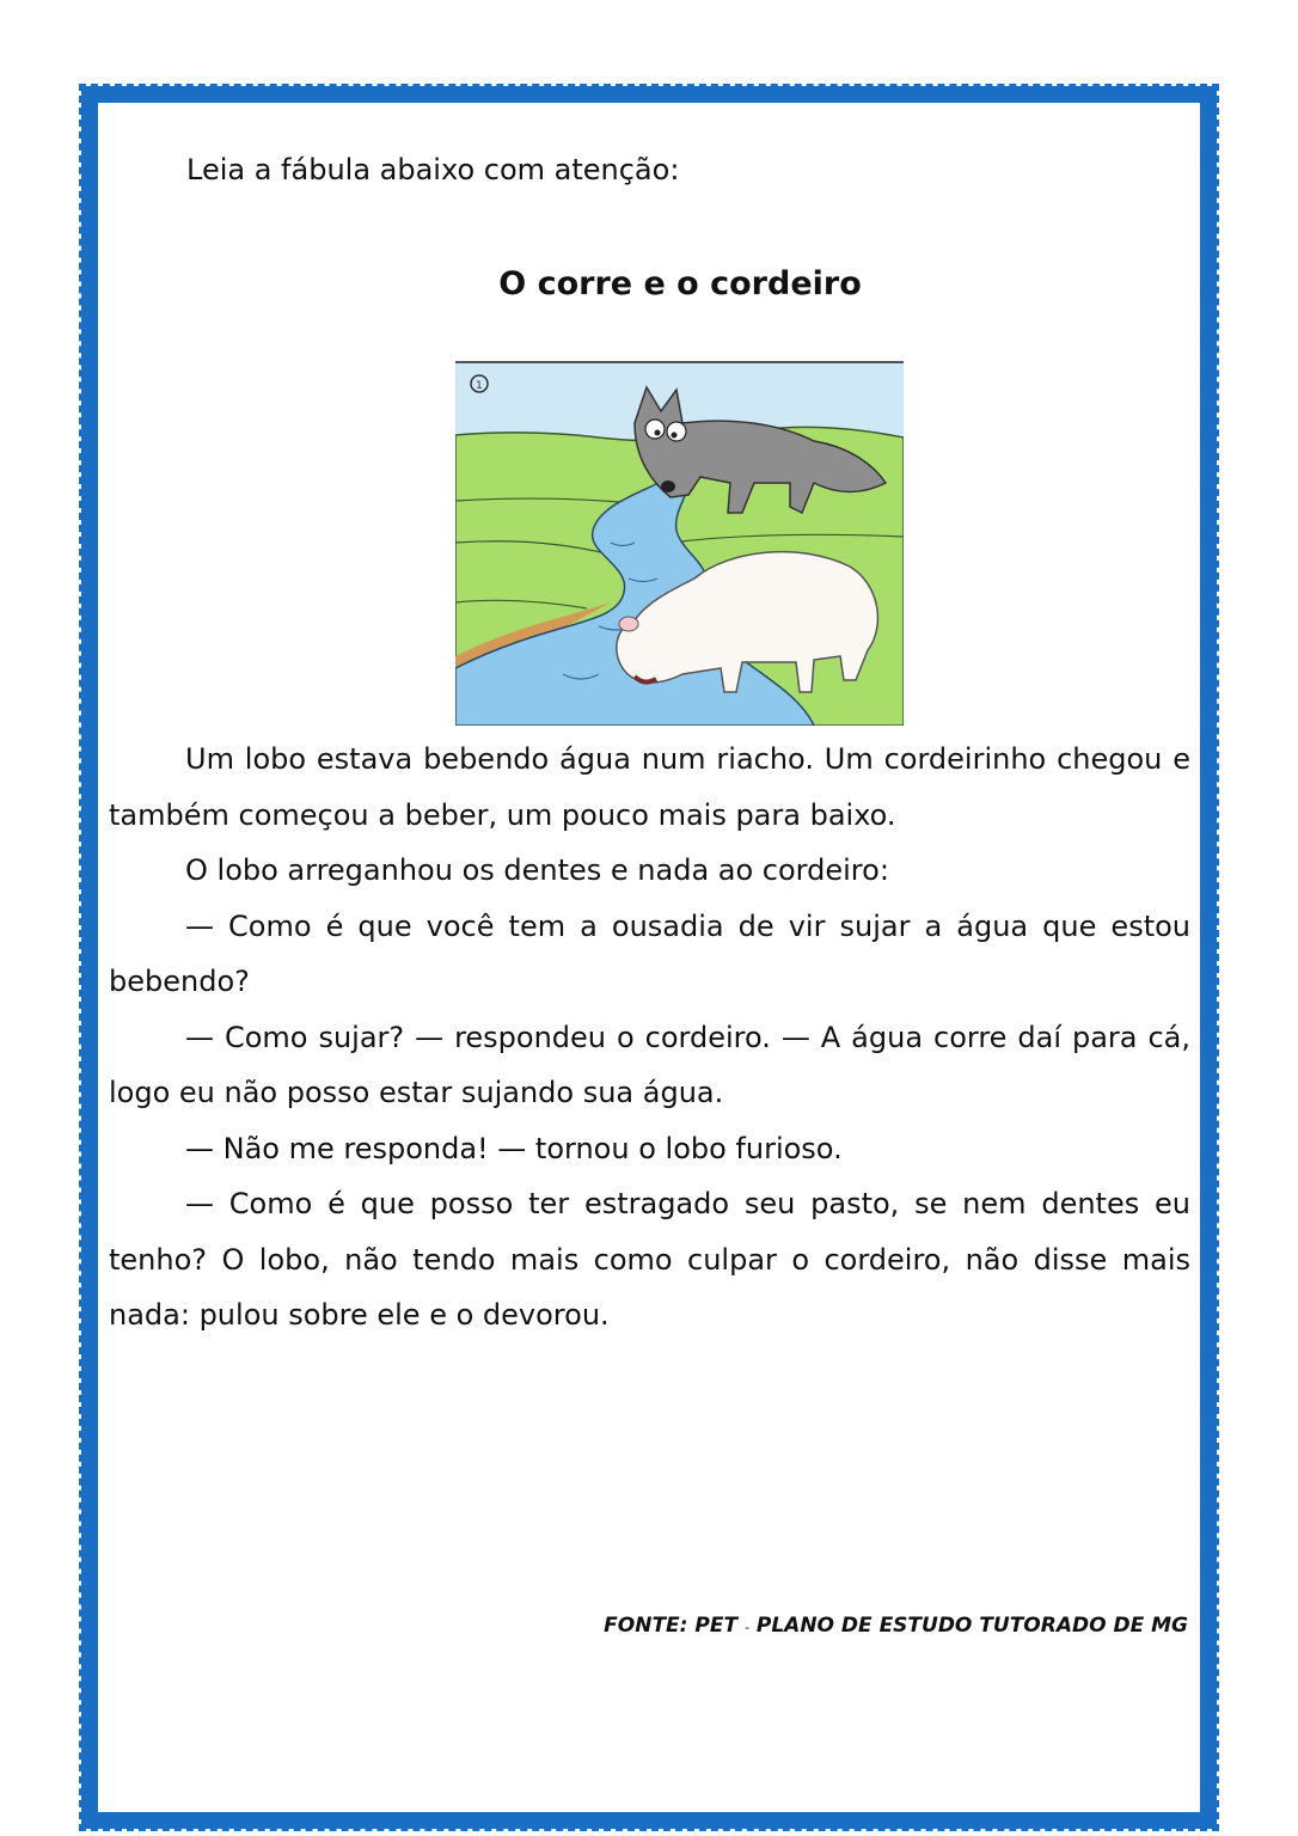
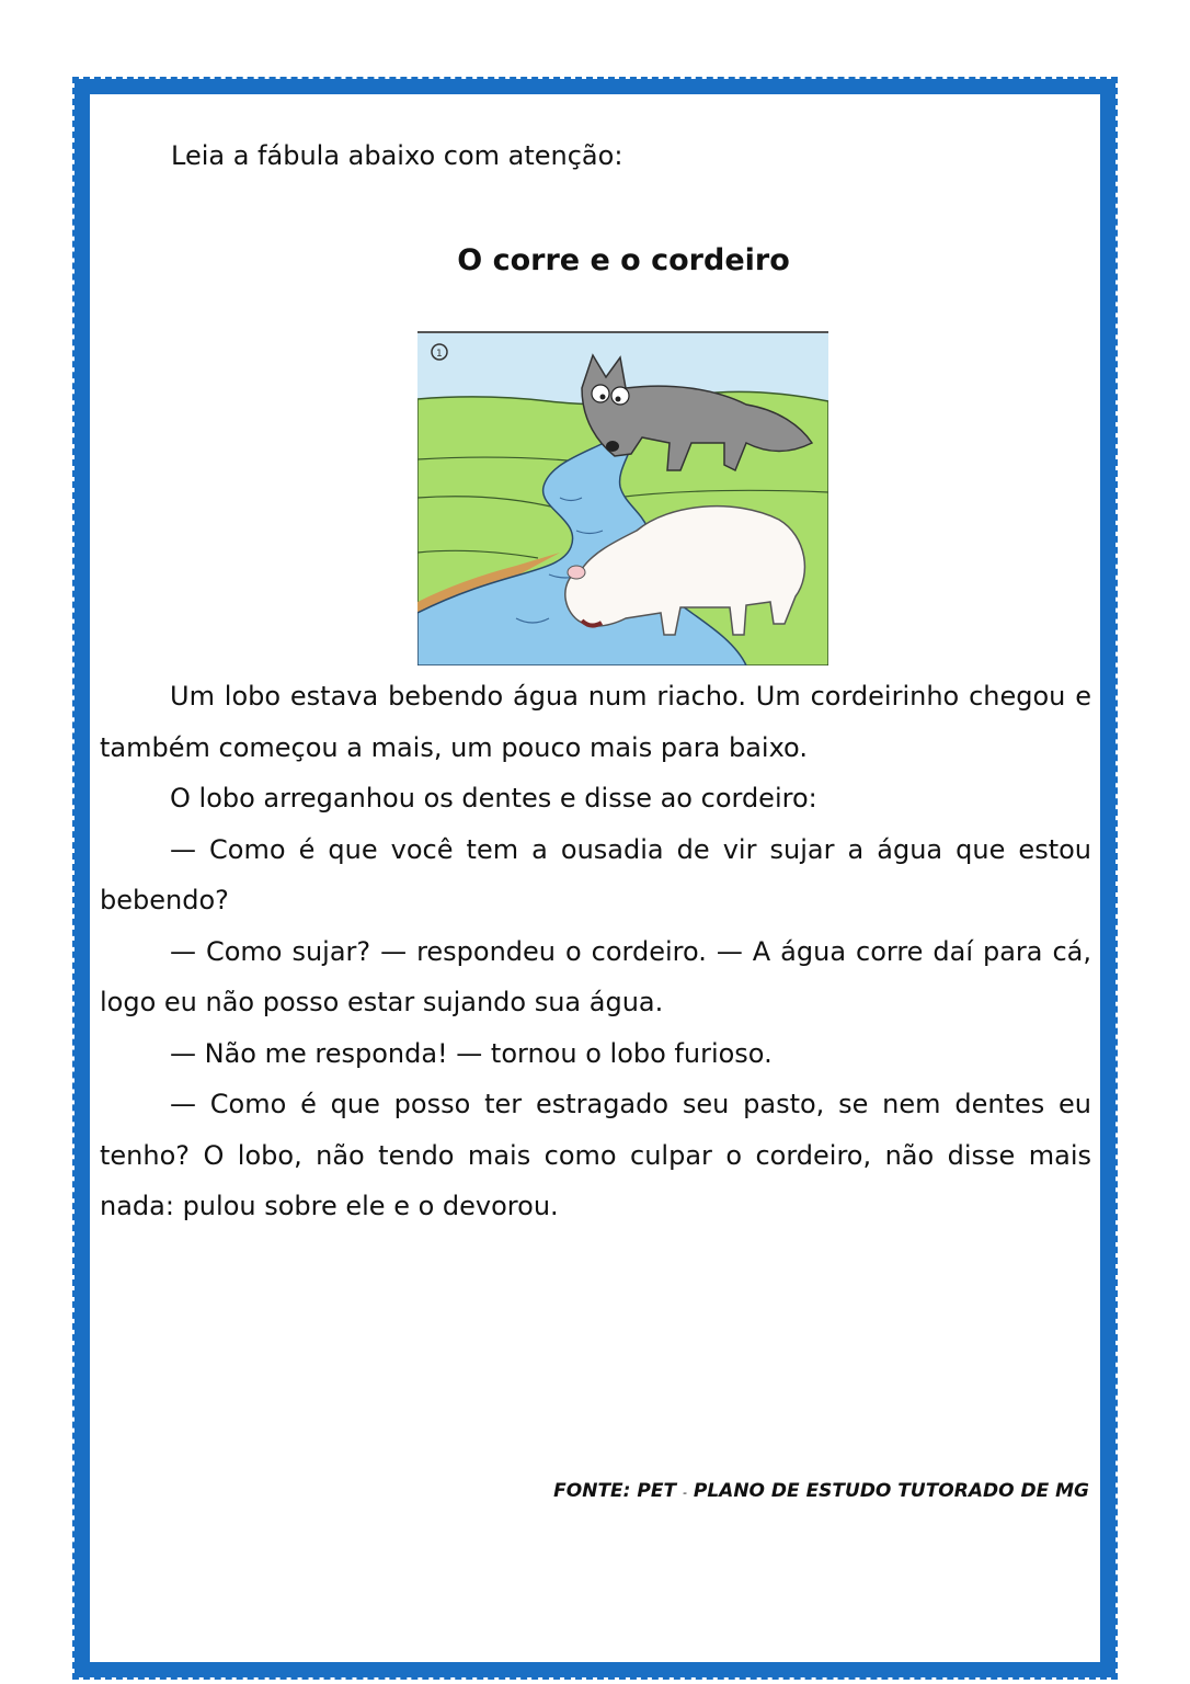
  Leia a fábula abaixo com atenção:
  O corre e o cordeiro
  1
- Um lobo estava bebendo água num riacho. Um cordeirinho chegou e também começou a beber, um pouco mais para baixo.
+ Um lobo estava bebendo água num riacho. Um cordeirinho chegou e também começou a mais, um pouco mais para baixo.
- O lobo arreganhou os dentes e nada ao cordeiro:
+ O lobo arreganhou os dentes e disse ao cordeiro:
  — Como é que você tem a ousadia de vir sujar a água que estou bebendo?
  — Como sujar? — respondeu o cordeiro. — A água corre daí para cá, logo eu não posso estar sujando sua água.
  — Não me responda! — tornou o lobo furioso.
  — Como é que posso ter estragado seu pasto, se nem dentes eu tenho? O lobo, não tendo mais como culpar o cordeiro, não disse mais nada: pulou sobre ele e o devorou.
  FONTE: PET - PLANO DE ESTUDO TUTORADO DE MG
